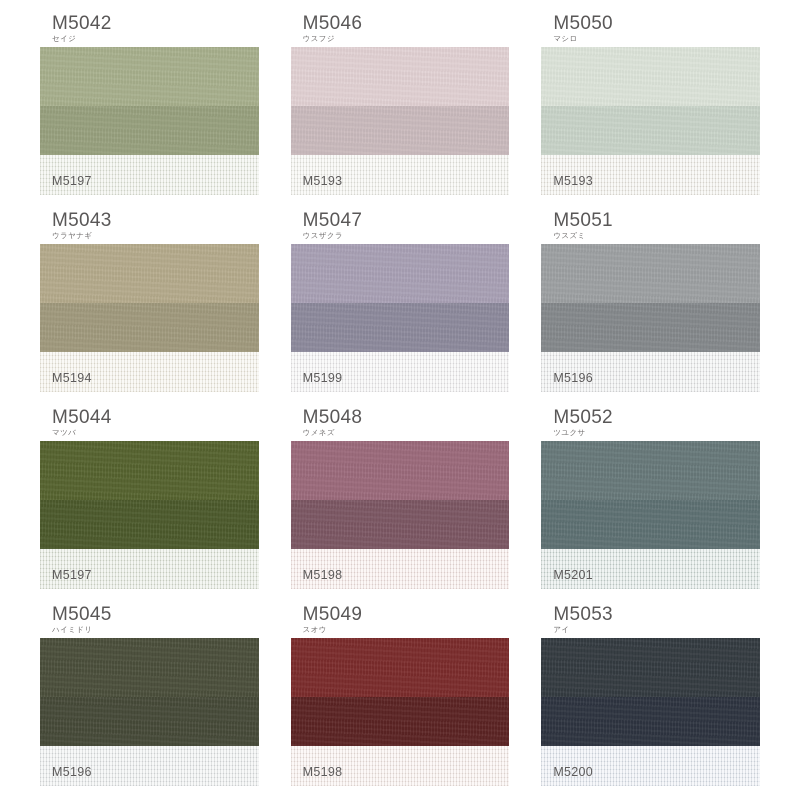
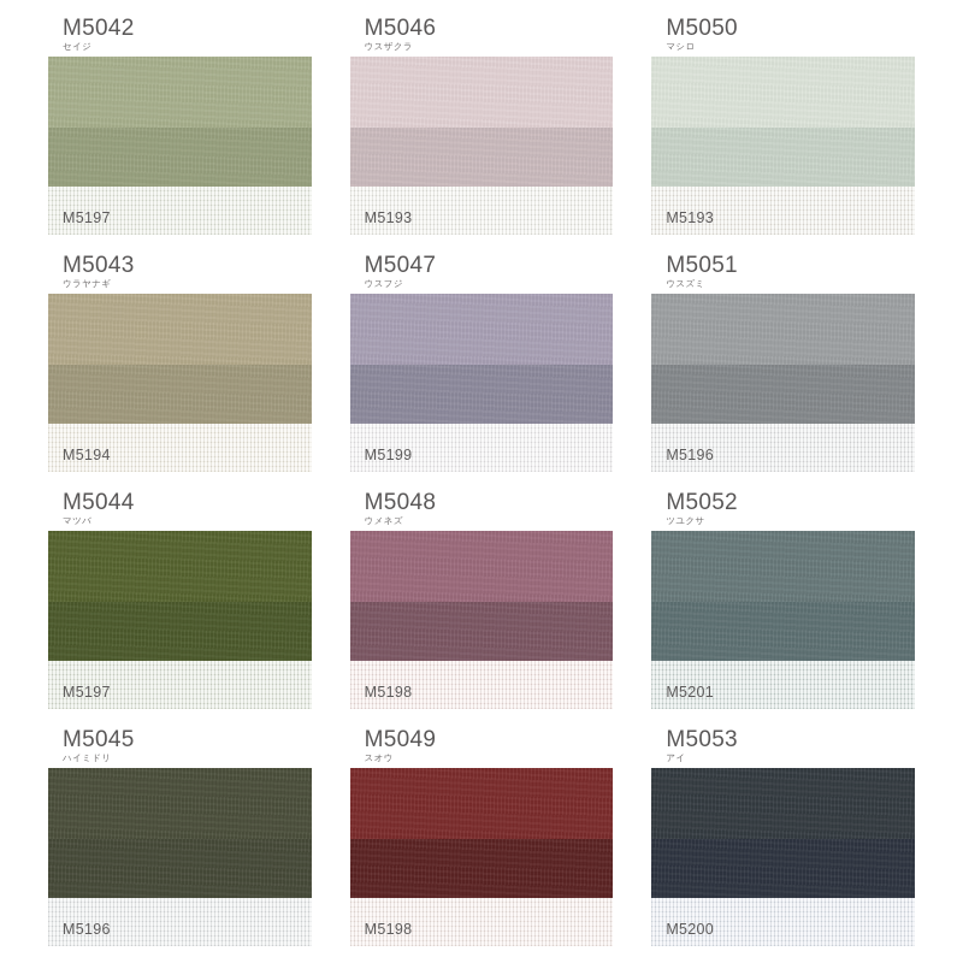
  M5042
  セイジ
  M5197
  M5046
- ウスフジ
+ ウスザクラ
  M5193
  M5050
  マシロ
  M5193
  M5043
  ウラヤナギ
  M5194
  M5047
- ウスザクラ
+ ウスフジ
  M5199
  M5051
  ウスズミ
  M5196
  M5044
  マツバ
  M5197
  M5048
  ウメネズ
  M5198
  M5052
  ツユクサ
  M5201
  M5045
  ハイミドリ
  M5196
  M5049
  スオウ
  M5198
  M5053
  アイ
  M5200
